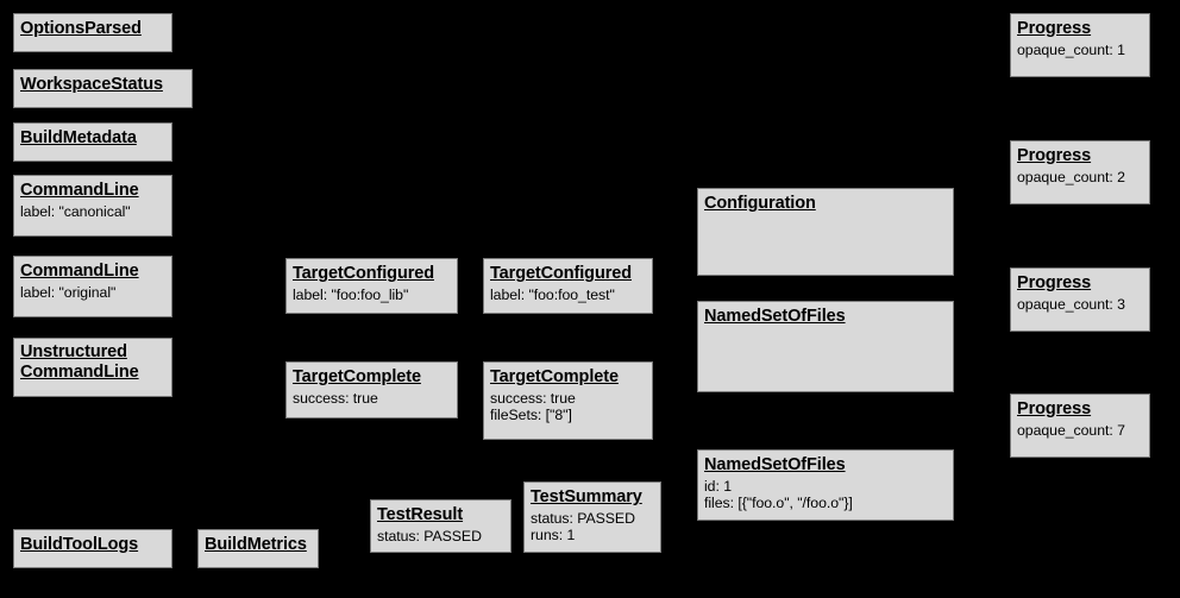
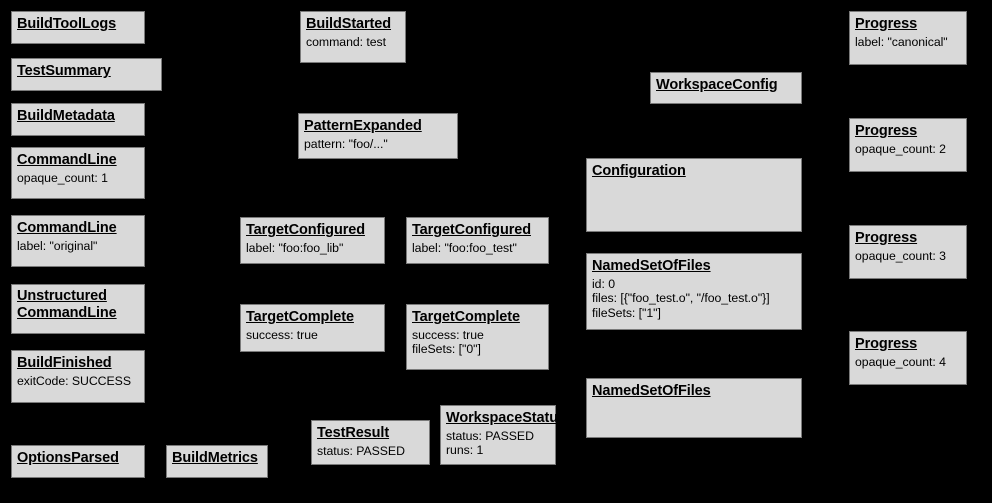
- OptionsParsed
+ BuildToolLogs
- WorkspaceStatus
+ TestSummary
  BuildMetadata
  CommandLine
- label: "canonical"
+ opaque_count: 1
  CommandLine
  label: "original"
  Unstructured
  CommandLine
+ BuildFinished
+ exitCode: SUCCESS
- BuildToolLogs
+ OptionsParsed
  BuildMetrics
+ BuildStarted
+ command: test
+ PatternExpanded
+ pattern: "foo/..."
  TargetConfigured
  label: "foo:foo_lib"
  TargetConfigured
  label: "foo:foo_test"
  TargetComplete
  success: true
  TargetComplete
  success: true
- fileSets: ["8"]
+ fileSets: ["0"]
  TestResult
  status: PASSED
- TestSummary
+ WorkspaceStatus
  status: PASSED
  runs: 1
+ WorkspaceConfig
  Configuration
  NamedSetOfFiles
+ id: 0
+ files: [{"foo_test.o", "/foo_test.o"}]
+ fileSets: ["1"]
  NamedSetOfFiles
- id: 1
- files: [{"foo.o", "/foo.o"}]
  Progress
- opaque_count: 1
+ label: "canonical"
  Progress
  opaque_count: 2
  Progress
  opaque_count: 3
  Progress
- opaque_count: 7
+ opaque_count: 4
